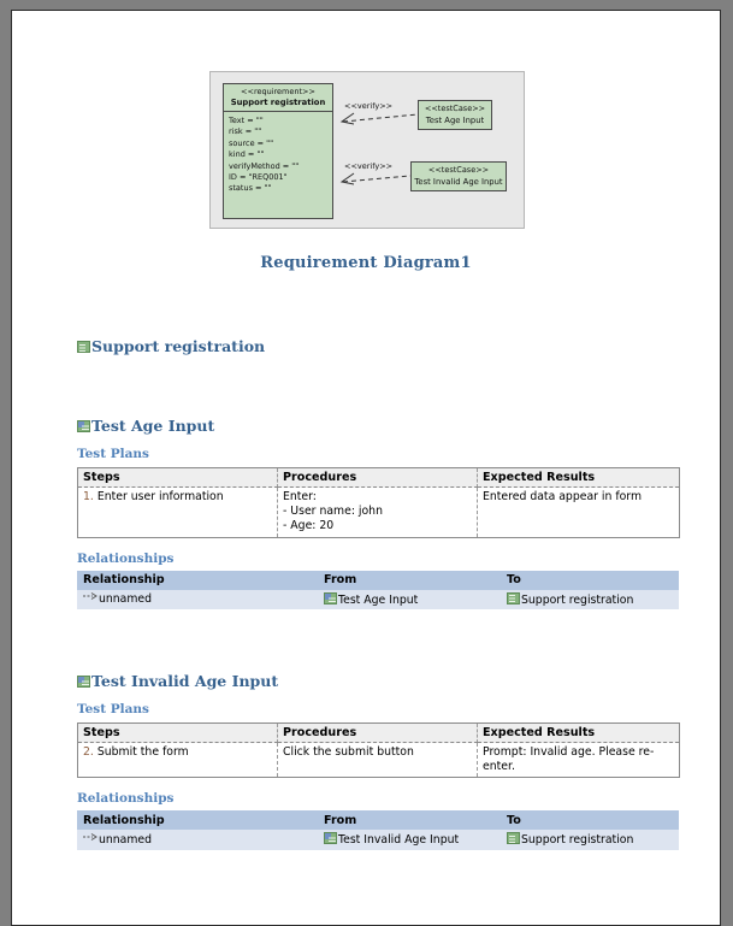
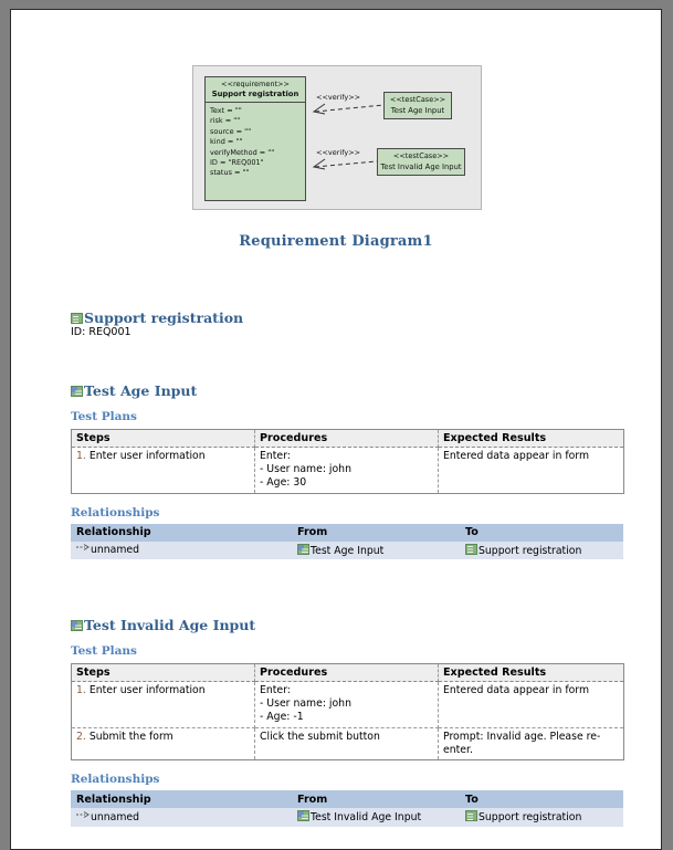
  <<requirement>>
  Support registration
  Text = ""
  risk = ""
  source = ""
  verifyMethod = ""
  ID = "REQ001"
  status = ""
  <<testCase>>
  Test Age Input
  <<testCase>>
  Test Invalid Age Input
  <<verify>>
  <<verify>>
  Requirement Diagram1
  Support registration
+ ID: REQ001
  Test Age Input
  Test Plans
  Steps	Procedures	Expected Results
- 1. Enter user information	Enter: - User name: john - Age: 20	Entered data appear in form
+ 1. Enter user information	Enter: - User name: john - Age: 30	Entered data appear in form
  Relationships
  Relationship	From	To
  unnamed	Test Age Input	Support registration
  Test Invalid Age Input
  Test Plans
  Steps	Procedures	Expected Results
+ 1. Enter user information	Enter: - User name: john - Age: -1	Entered data appear in form
  2. Submit the form	Click the submit button	Prompt: Invalid age. Please re-enter.
  Relationships
  Relationship	From	To
  unnamed	Test Invalid Age Input	Support registration
